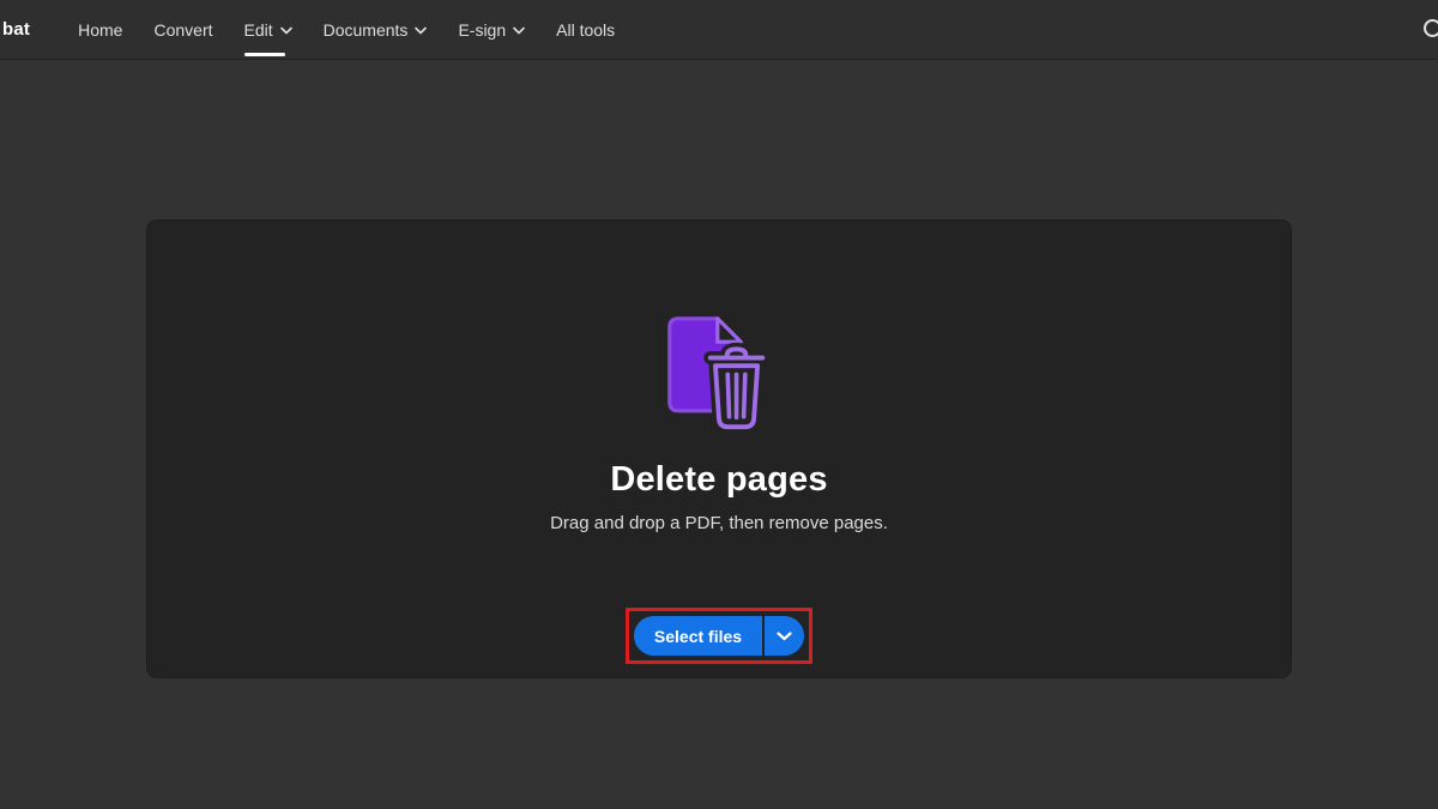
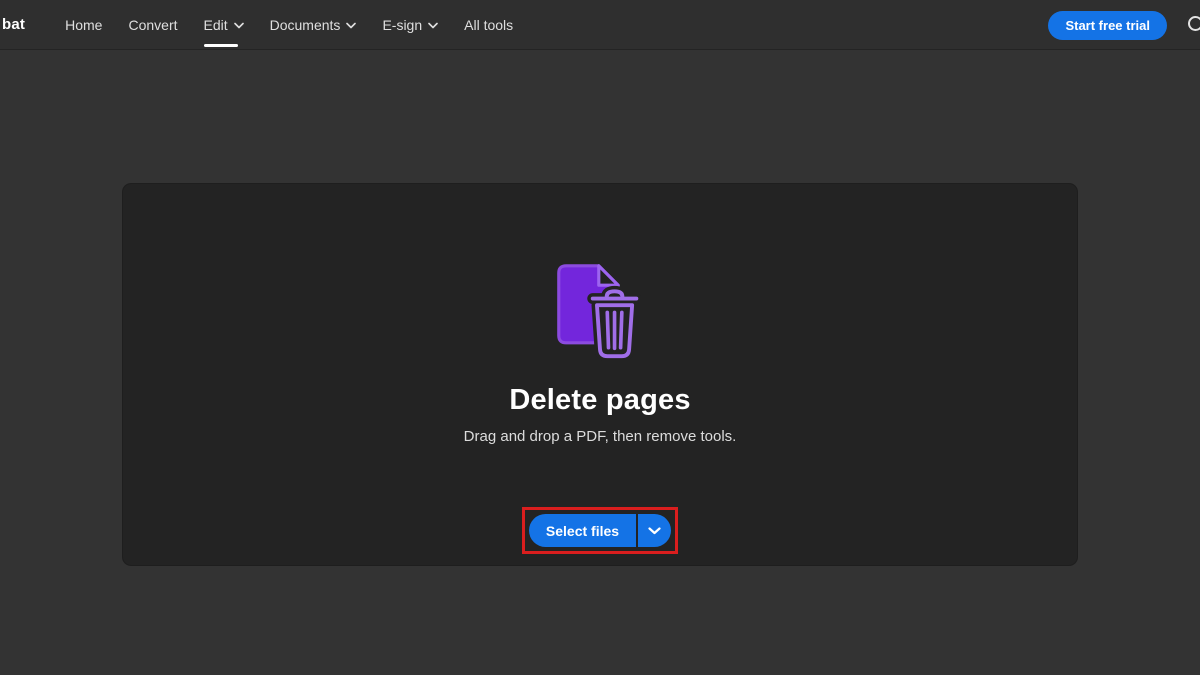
  bat
  Home
  Convert
  Edit
  Documents
  E-sign
  All tools
+ Start free trial
  Delete pages
- Drag and drop a PDF, then remove pages.
+ Drag and drop a PDF, then remove tools.
  Select files
